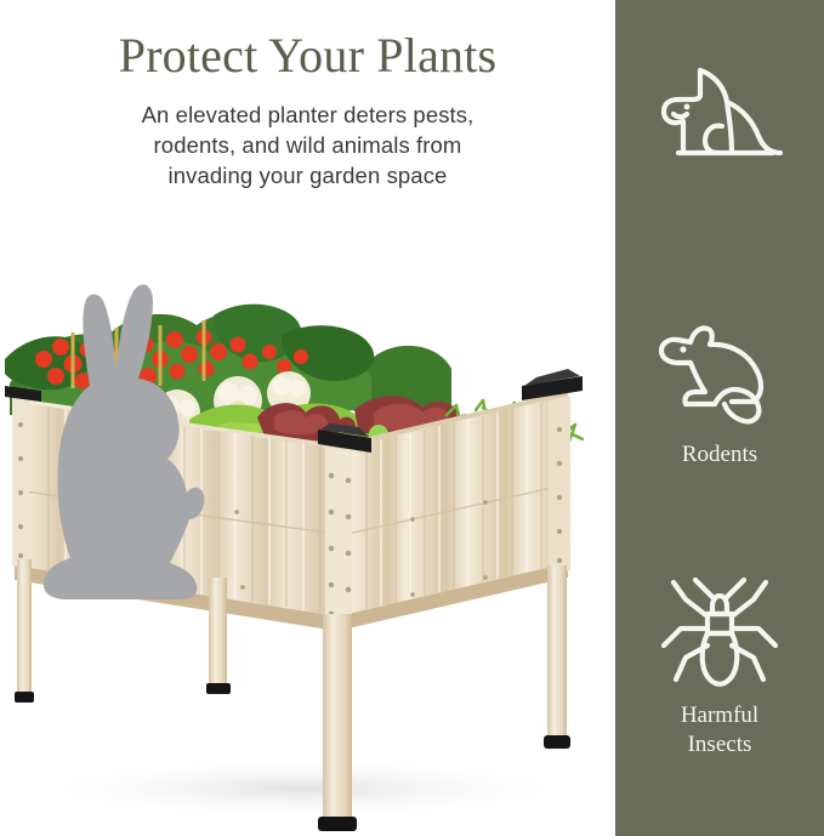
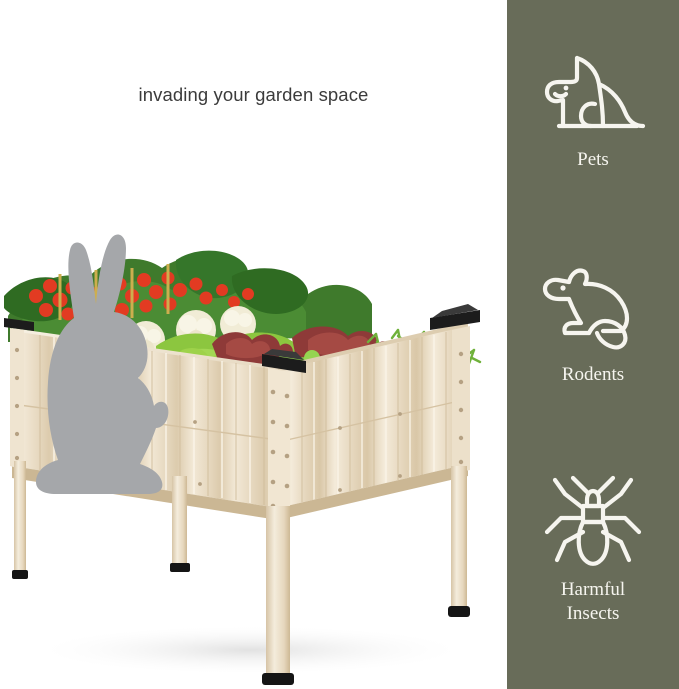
- Protect Your Plants
- An elevated planter deters pests,
- rodents, and wild animals from
  invading your garden space
+ Pets
  Rodents
  Harmful
  Insects
